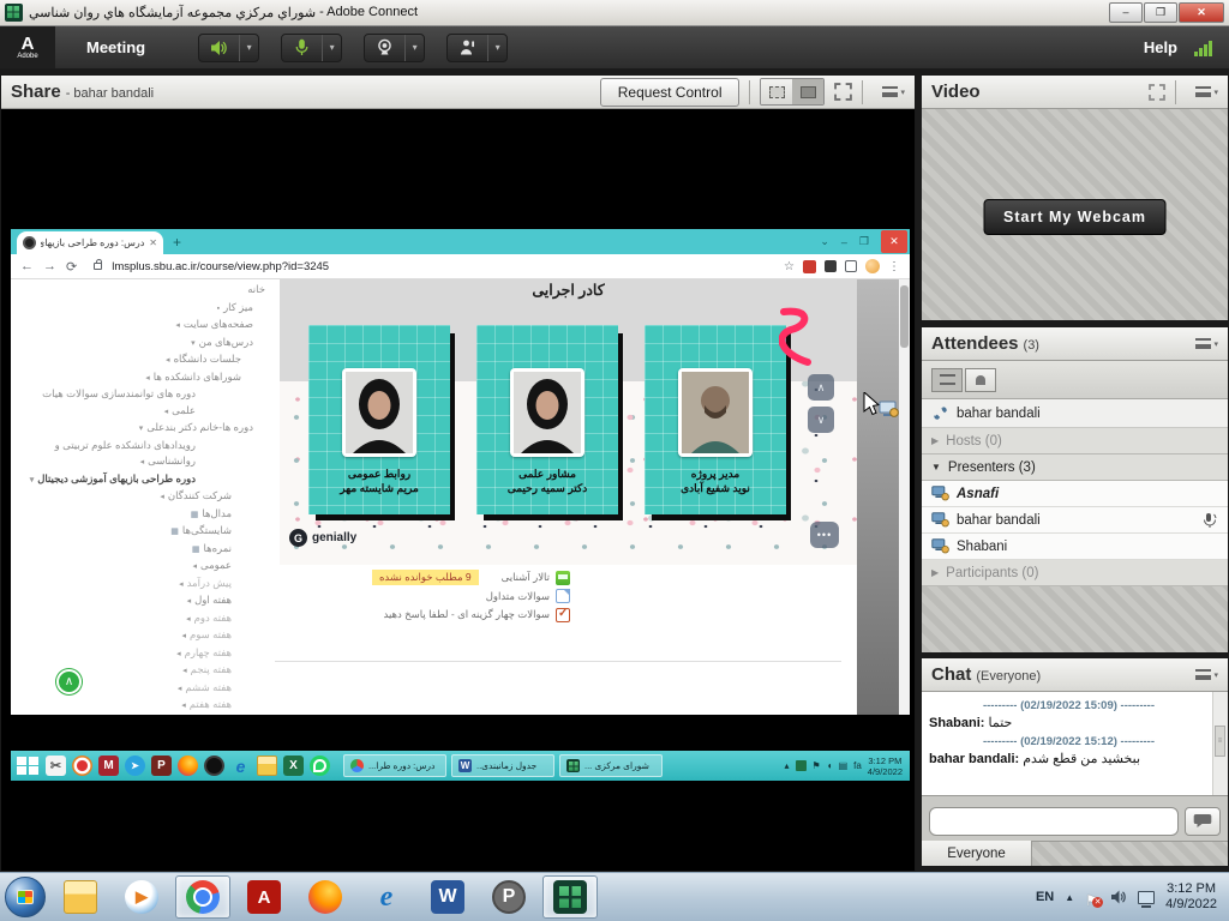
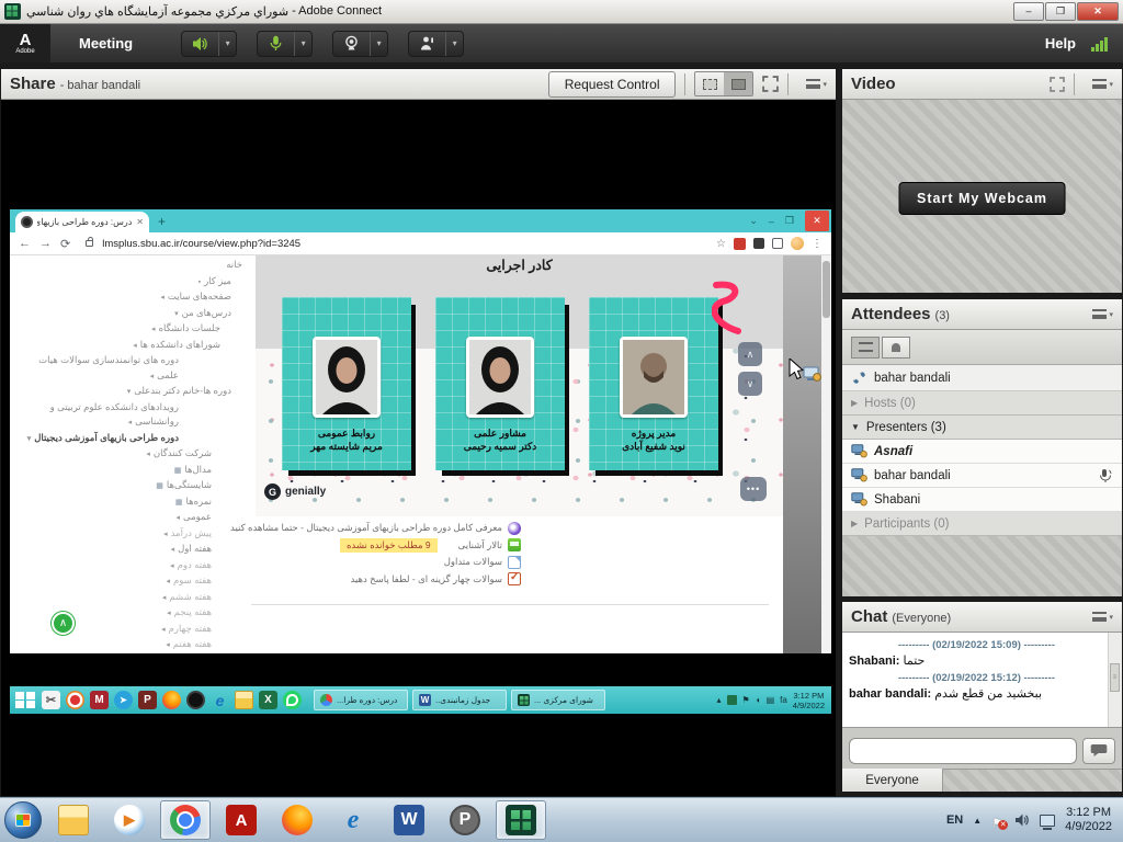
  شوراي مركزي مجموعه آزمايشگاه هاي روان شناسي
  - Adobe Connect
  –
  ❐
  ✕
  A
  Meeting
  ▾
  ▾
  ▾
  ▾
  Help
  Share
  - bahar bandali
  Request Control
  درس: دوره طراحی بازیهای
  ✕
  +
  ⌄
  –
  ❐
  ✕
  ←
  →
  ⟳
  lmsplus.sbu.ac.ir/course/view.php?id=3245
  ☆
  ⋮
  خانه
  میز کار
  صفحه‌های سایت
  درس‌های من
  جلسات دانشگاه
  شوراهای دانشکده ها
  دوره های توانمندسازی سوالات هیات علمی
  دوره ها-خانم دکتر بندعلی
  رویدادهای دانشکده علوم تربیتی و روانشناسی
  دوره طراحی بازیهای آموزشی دیجیتال
  شرکت کنندگان
  مدال‌ها
  شایستگی‌ها
  نمره‌ها
  عمومی
  پیش درآمد
  هفته اول
  هفته دوم
  هفته سوم
- هفته چهارم
+ هفته ششم
  هفته پنجم
- هفته ششم
+ هفته چهارم
  هفته هفتم
  ∧
  کادر اجرایی
  روابط عمومی
  مریم شایسته مهر
  مشاور علمی
  دکتر سمیه رحیمی
  مدیر پروژه
  نوید شفیع آبادی
  ∧
  ∨
  G
  genially
  •••
+ معرفی کامل دوره طراحی بازیهای آموزشی دیجیتال - حتما مشاهده کنید
  تالار آشنایی
  9 مطلب خوانده نشده
  سوالات متداول
  سوالات چهار گزینه ای - لطفا پاسخ دهید
  ✂
  M
  ➤
  P
  e
  X
  درس: دوره طرا...
  جدول زمانبندی..
  شورای مرکزی ...
  ▴
  ⚑
  ◖
  ▤
  fa
  3:12 PM
  4/9/2022
  Video
  Start My Webcam
  Attendees
  (3)
  bahar bandali
  ▶
  Hosts (0)
  ▼
  Presenters (3)
  Asnafi
  bahar bandali
  Shabani
  ▶
  Participants (0)
  Chat
  (Everyone)
  --------- (02/19/2022 15:09) ---------
  Shabani: حتما
  --------- (02/19/2022 15:12) ---------
  bahar bandali: ببخشید من قطع شدم
  Everyone
  A
  e
  W
  P
  EN
  ▲
  3:12 PM
  4/9/2022
